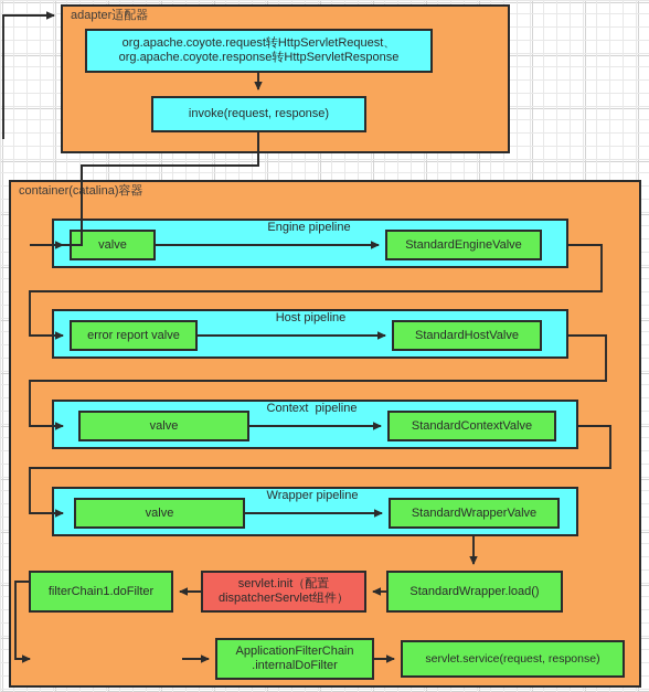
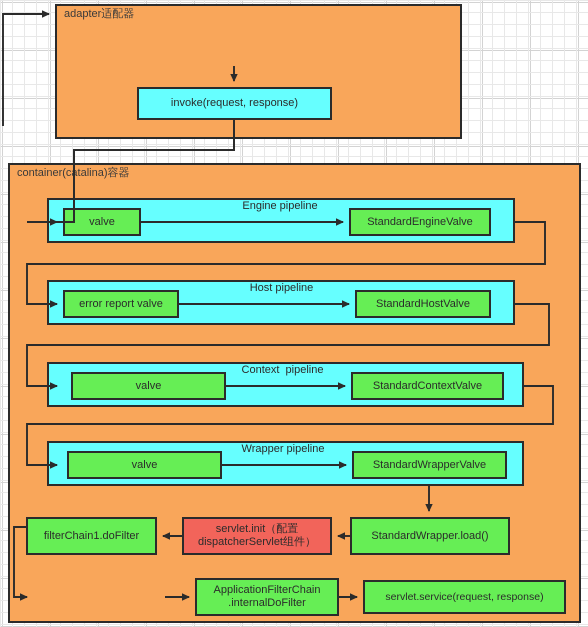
  adapter适配器
- org.apache.coyote.request转HttpServletRequest、
- org.apache.coyote.response转HttpServletResponse
  invoke(request, response)
  container(ctalina)容器
  Engine pipeline
  valve
  StandardEngineValve
  Host pipeline
  error report valve
  StandardHostValve
  Context pipeline
  valve
  StandardContextValve
  Wrapper pipeline
  valve
  StandardWrapperValve
  StandardWrapper.load()
  servlet.init（配置
  dispatcherServlet组件）
  filterChain1.doFilter
  ApplicationFilterChain
  .internalDoFilter
  servlet.service(request, response)
